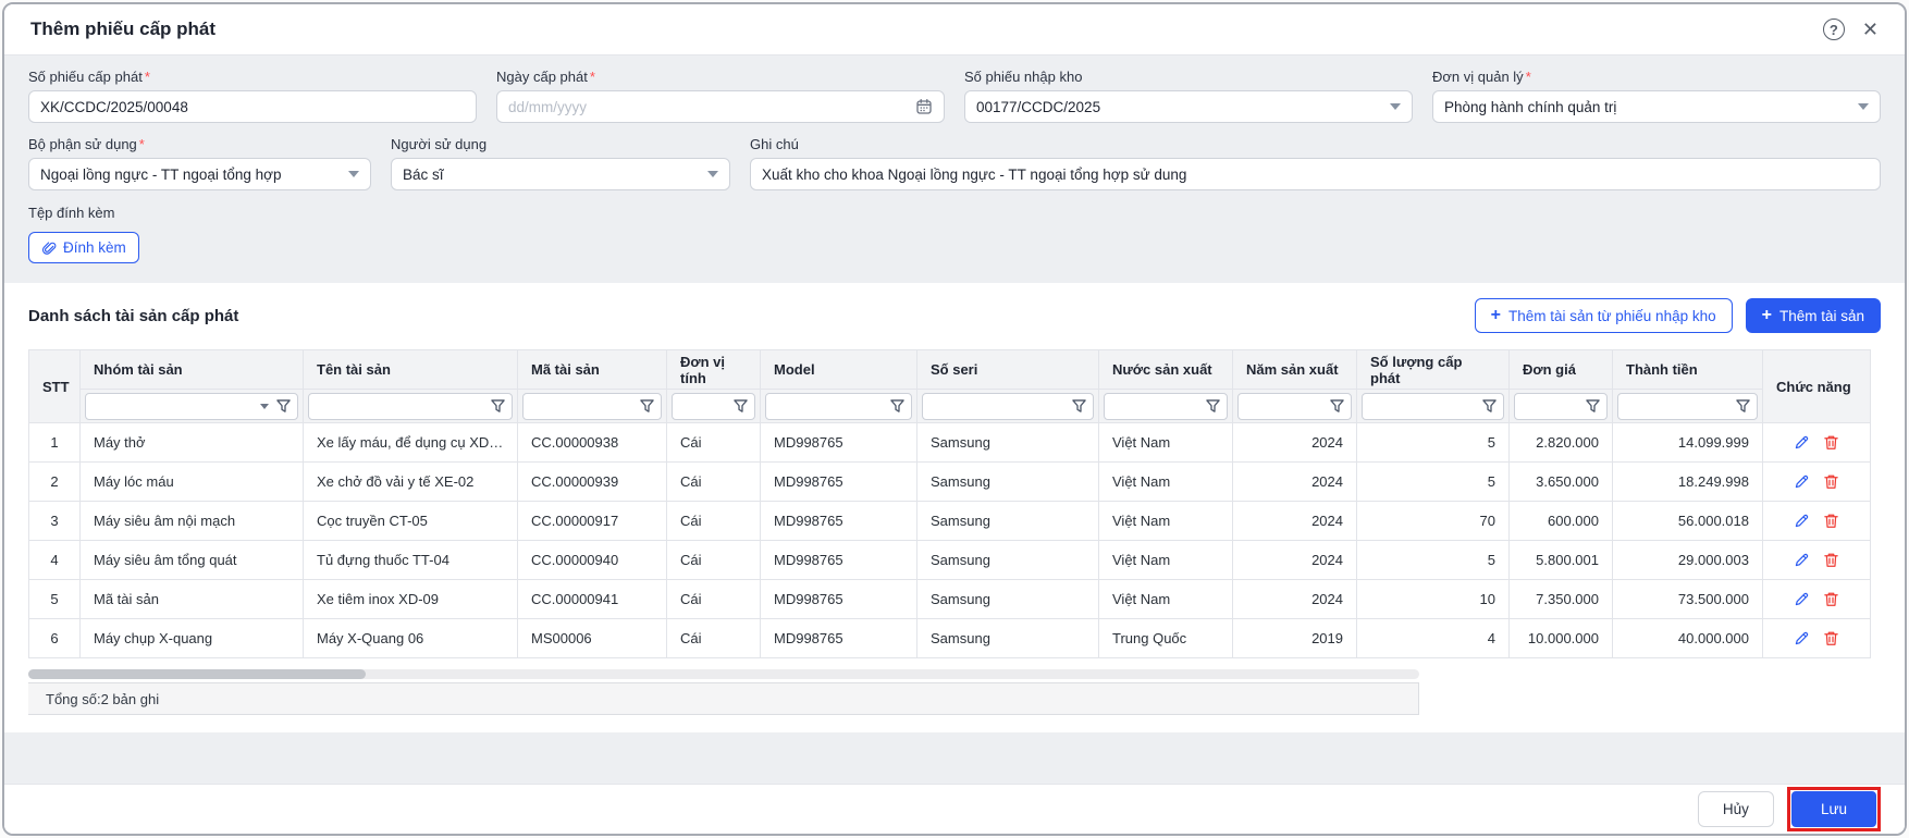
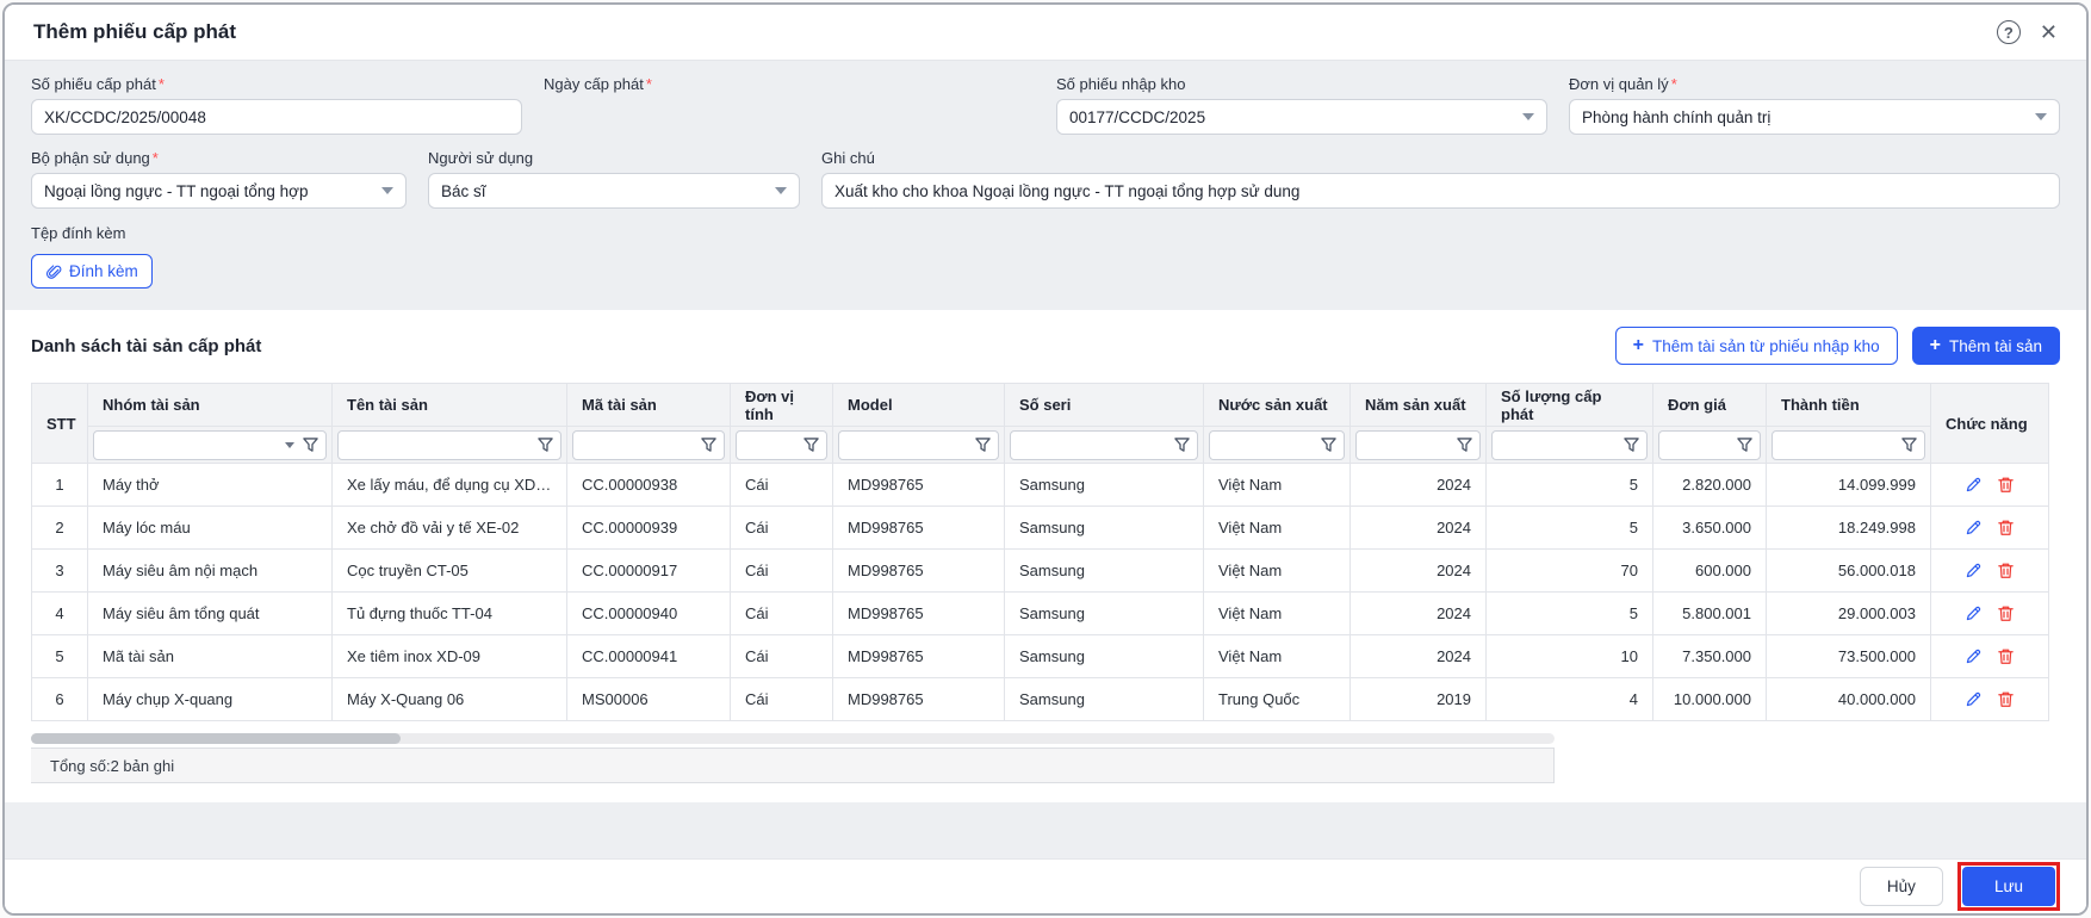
  Thêm phiếu cấp phát
  ?
  ✕
  Số phiếu cấp phát *
  XK/CCDC/2025/00048
  Ngày cấp phát *
- dd/mm/yyyy
  Số phiếu nhập kho
  00177/CCDC/2025
  Đơn vị quản lý *
  Phòng hành chính quản trị
  Bộ phận sử dụng *
  Ngoại lồng ngực - TT ngoại tổng hợp
  Người sử dụng
  Bác sĩ
  Ghi chú
  Xuất kho cho khoa Ngoại lồng ngực - TT ngoại tổng hợp sử dung
  Tệp đính kèm
  Đính kèm
  Danh sách tài sản cấp phát
  +
  Thêm tài sản từ phiếu nhập kho
  +
  Thêm tài sản
  STT	Nhóm tài sản	Tên tài sản	Mã tài sản	Đơn vị tính	Model	Số seri	Nước sản xuất	Năm sản xuất	Số lượng cấp phát	Đơn giá	Thành tiền	Chức năng
  1	Máy thở	Xe lấy máu, để dụng cụ XD-...	CC.00000938	Cái	MD998765	Samsung	Việt Nam	2024	5	2.820.000	14.099.999
  2	Máy lóc máu	Xe chở đồ vải y tế XE-02	CC.00000939	Cái	MD998765	Samsung	Việt Nam	2024	5	3.650.000	18.249.998
  3	Máy siêu âm nội mạch	Cọc truyền CT-05	CC.00000917	Cái	MD998765	Samsung	Việt Nam	2024	70	600.000	56.000.018
  4	Máy siêu âm tổng quát	Tủ đựng thuốc TT-04	CC.00000940	Cái	MD998765	Samsung	Việt Nam	2024	5	5.800.001	29.000.003
  5	Mã tài sản	Xe tiêm inox XD-09	CC.00000941	Cái	MD998765	Samsung	Việt Nam	2024	10	7.350.000	73.500.000
  6	Máy chụp X-quang	Máy X-Quang 06	MS00006	Cái	MD998765	Samsung	Trung Quốc	2019	4	10.000.000	40.000.000
  Tổng số:2 bản ghi
  Hủy
  Lưu
